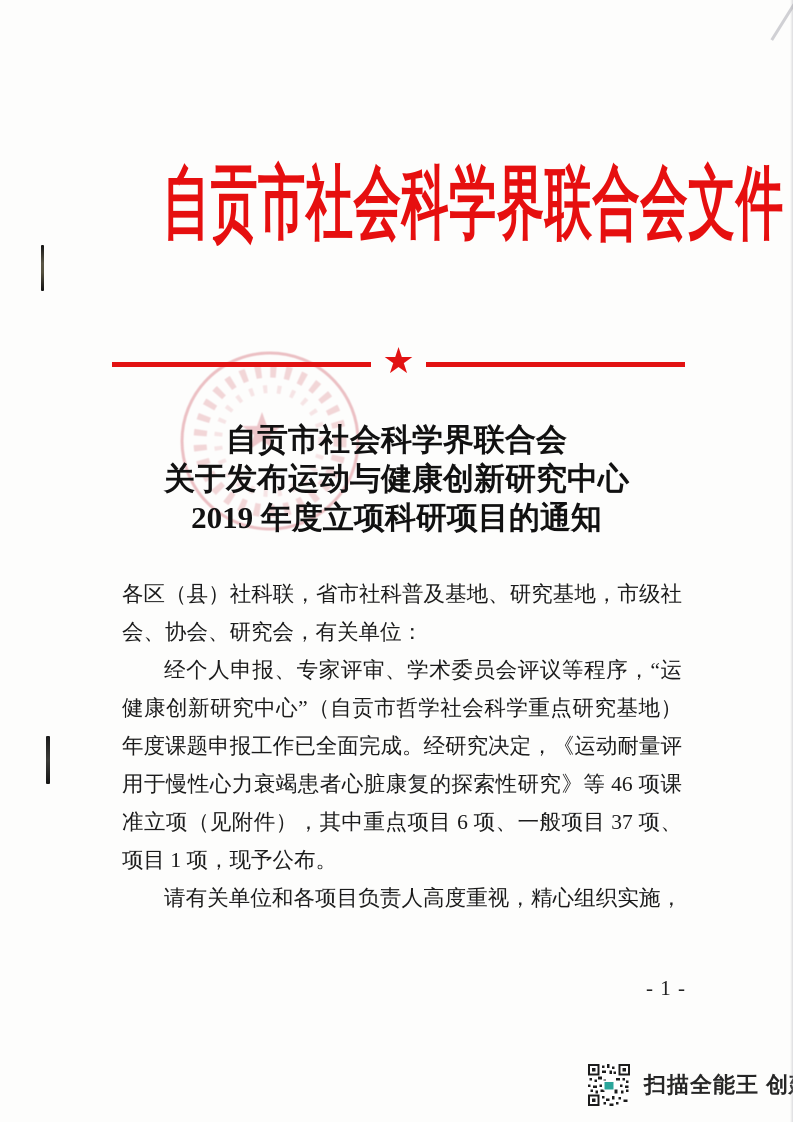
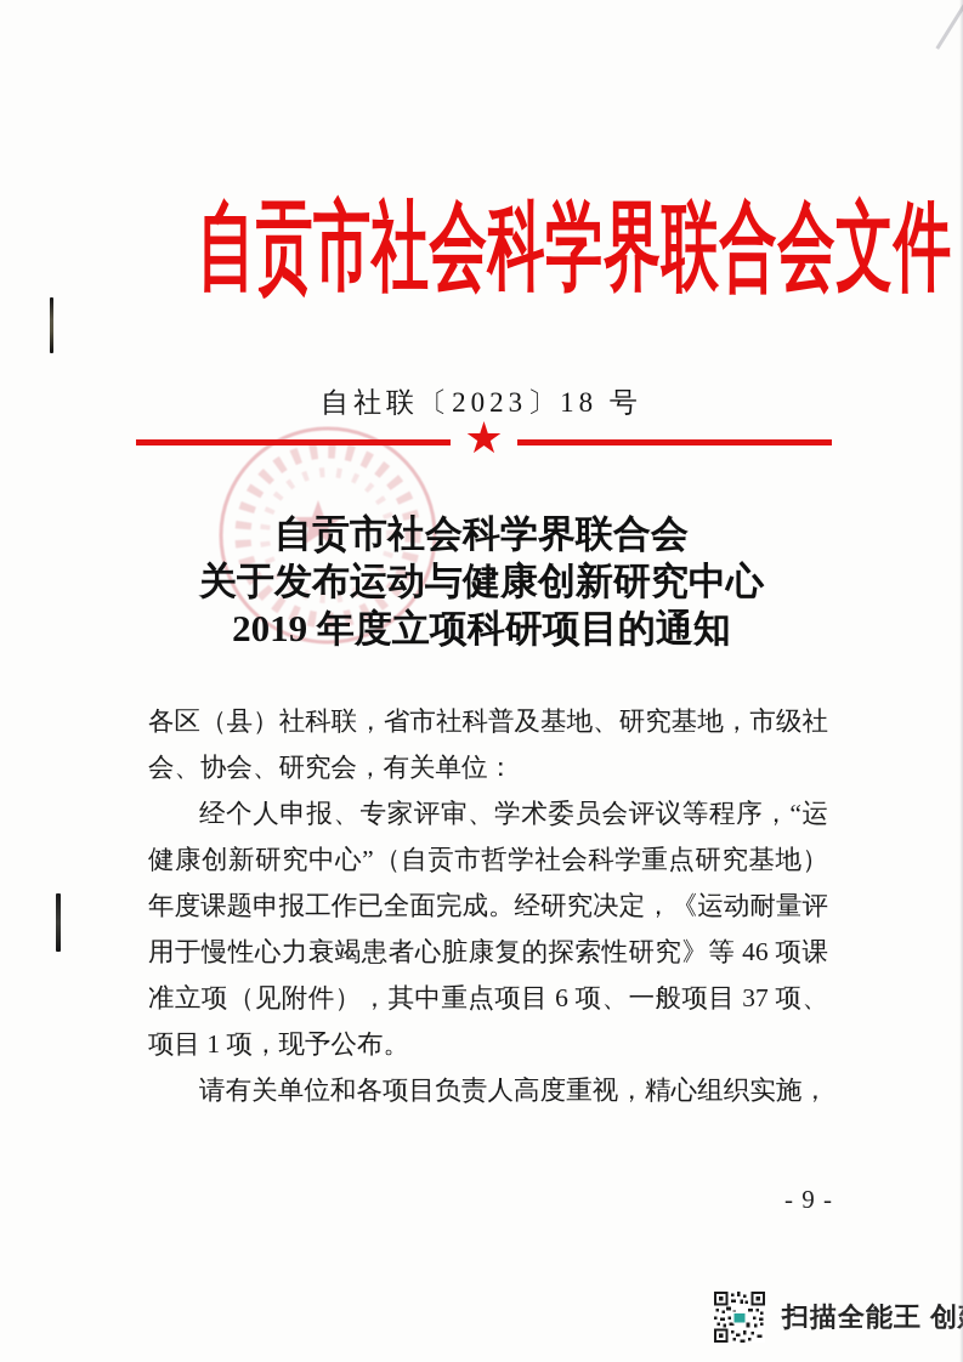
  自贡市社会科学界联合会文件
+ 自社联〔2023〕18 号
  ★
  自贡市社会科学界联合会
  关于发布运动与健康创新研究中心
  2019 年度立项科研项目的通知
  各区（县）社科联，省市社科普及基地、研究基地，市级社
  会、协会、研究会，有关单位：
  经个人申报、专家评审、学术委员会评议等程序，“运
  健康创新研究中心”（自贡市哲学社会科学重点研究基地）
  年度课题申报工作已全面完成。经研究决定，《运动耐量评
  用于慢性心力衰竭患者心脏康复的探索性研究》等 46 项课
  准立项（见附件），其中重点项目 6 项、一般项目 37 项、
  项目 1 项，现予公布。
  请有关单位和各项目负责人高度重视，精心组织实施，
- - 1 -
+ - 9 -
  扫描全能王 创
